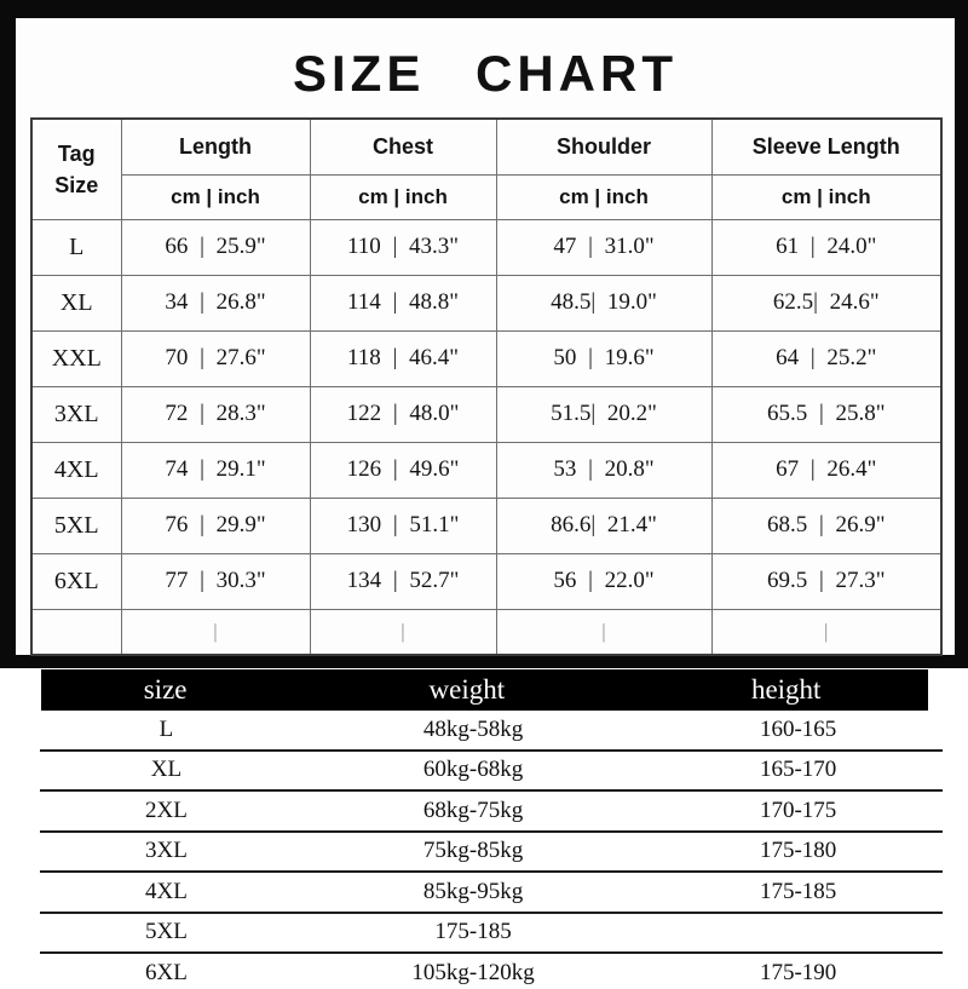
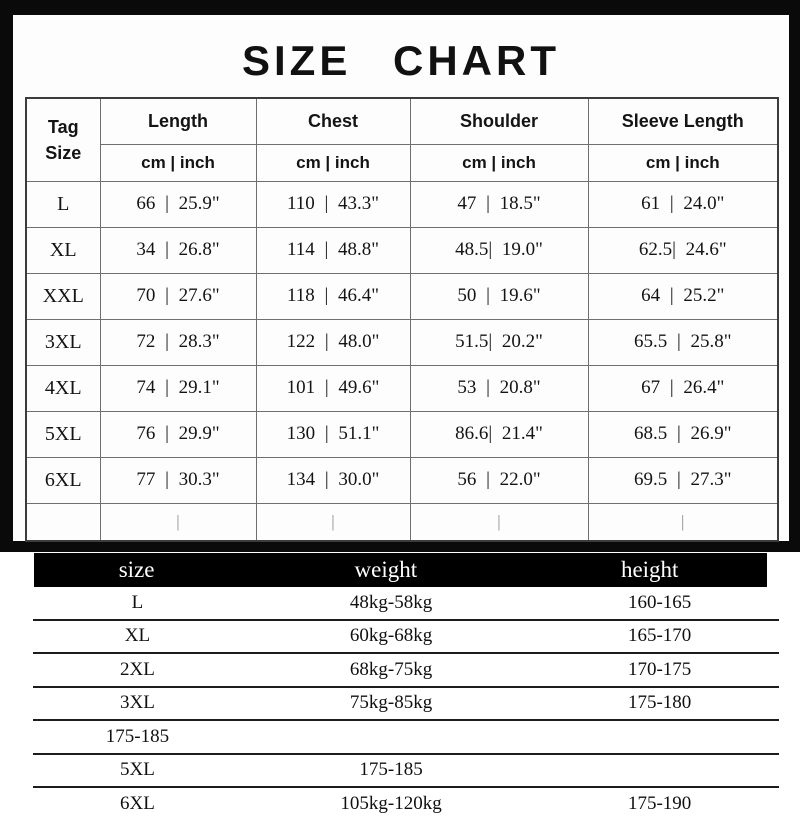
  SIZE CHART
  Tag Size	Length	Chest	Shoulder	Sleeve Length
  cm | inch	cm | inch	cm | inch	cm | inch
- L	66 | 25.9"	110 | 43.3"	47 | 31.0"	61 | 24.0"
+ L	66 | 25.9"	110 | 43.3"	47 | 18.5"	61 | 24.0"
  XL	34 | 26.8"	114 | 48.8"	48.5| 19.0"	62.5| 24.6"
  XXL	70 | 27.6"	118 | 46.4"	50 | 19.6"	64 | 25.2"
  3XL	72 | 28.3"	122 | 48.0"	51.5| 20.2"	65.5 | 25.8"
- 4XL	74 | 29.1"	126 | 49.6"	53 | 20.8"	67 | 26.4"
+ 4XL	74 | 29.1"	101 | 49.6"	53 | 20.8"	67 | 26.4"
  5XL	76 | 29.9"	130 | 51.1"	86.6| 21.4"	68.5 | 26.9"
- 6XL	77 | 30.3"	134 | 52.7"	56 | 22.0"	69.5 | 27.3"
+ 6XL	77 | 30.3"	134 | 30.0"	56 | 22.0"	69.5 | 27.3"
  	|	|	|	|
  size
  weight
  height
  L
  48kg-58kg
  160-165
  XL
  60kg-68kg
  165-170
  2XL
  68kg-75kg
  170-175
  3XL
  75kg-85kg
  175-180
- 4XL
- 85kg-95kg
  175-185
  5XL
  175-185
  6XL
  105kg-120kg
  175-190
